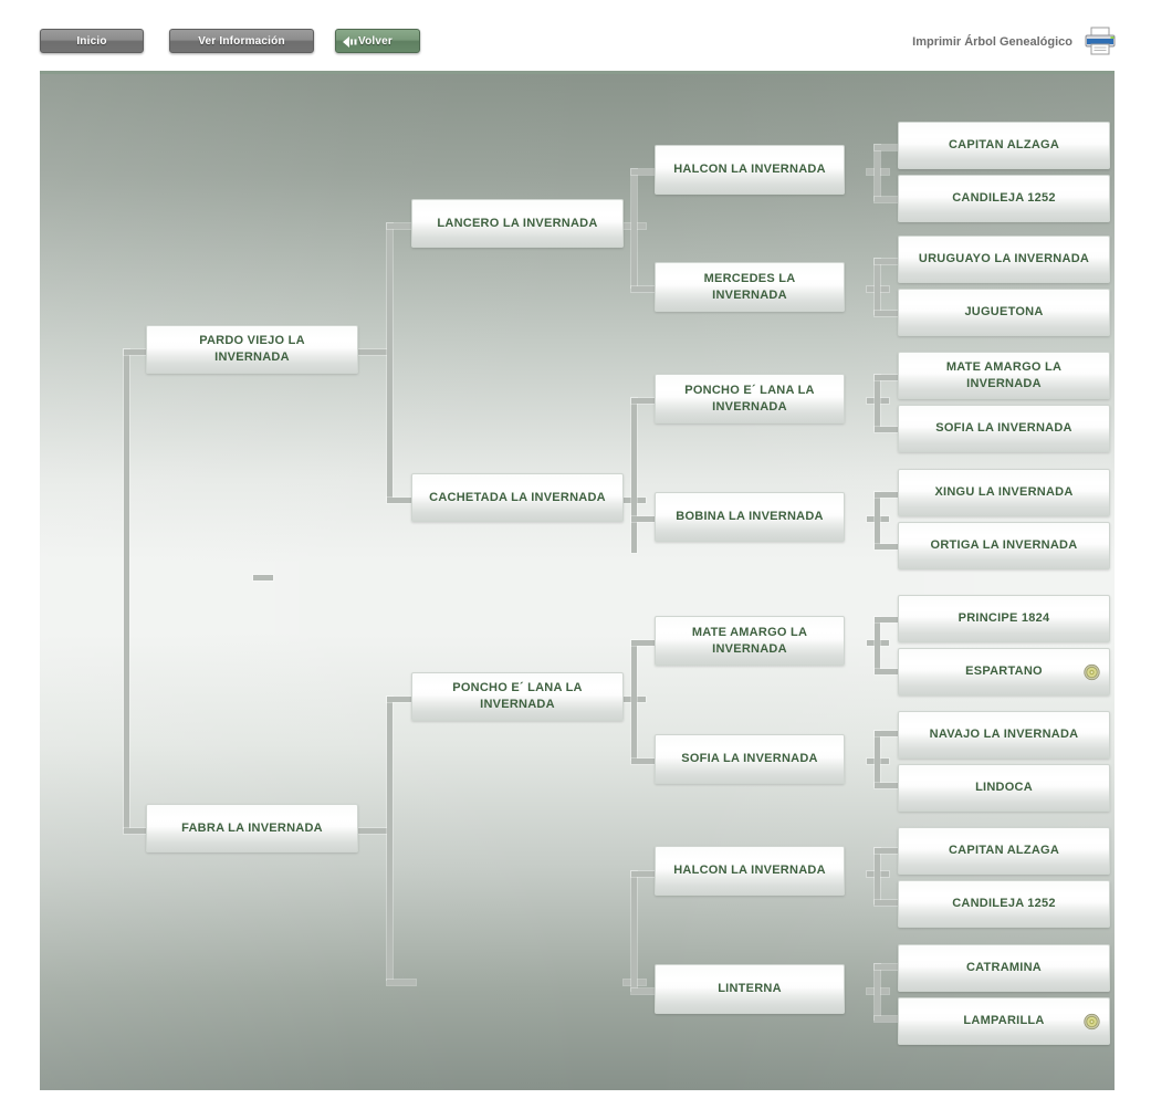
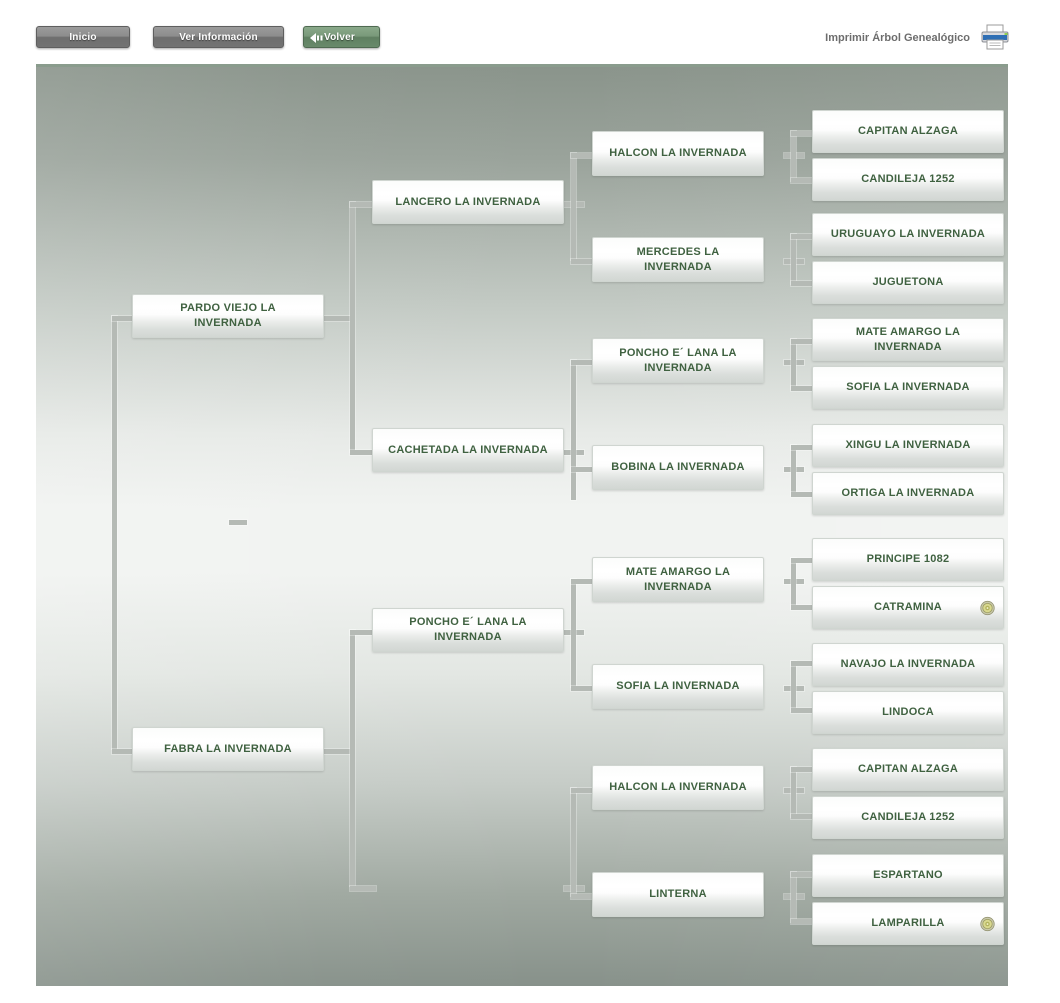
  Inicio
  Ver Información
  Volver
  Imprimir Árbol Genealógico
  PARDO VIEJO LA INVERNADA
  FABRA LA INVERNADA
  LANCERO LA INVERNADA
  CACHETADA LA INVERNADA
  PONCHO E´ LANA LA INVERNADA
  HALCON LA INVERNADA
  MERCEDES LA INVERNADA
  PONCHO E´ LANA LA INVERNADA
  BOBINA LA INVERNADA
  MATE AMARGO LA INVERNADA
  SOFIA LA INVERNADA
  HALCON LA INVERNADA
  LINTERNA
  CAPITAN ALZAGA
  CANDILEJA 1252
  URUGUAYO LA INVERNADA
  JUGUETONA
  MATE AMARGO LA INVERNADA
  SOFIA LA INVERNADA
  XINGU LA INVERNADA
  ORTIGA LA INVERNADA
- PRINCIPE 1824
+ PRINCIPE 1082
- ESPARTANO
+ CATRAMINA
  NAVAJO LA INVERNADA
  LINDOCA
  CAPITAN ALZAGA
  CANDILEJA 1252
- CATRAMINA
+ ESPARTANO
  LAMPARILLA
